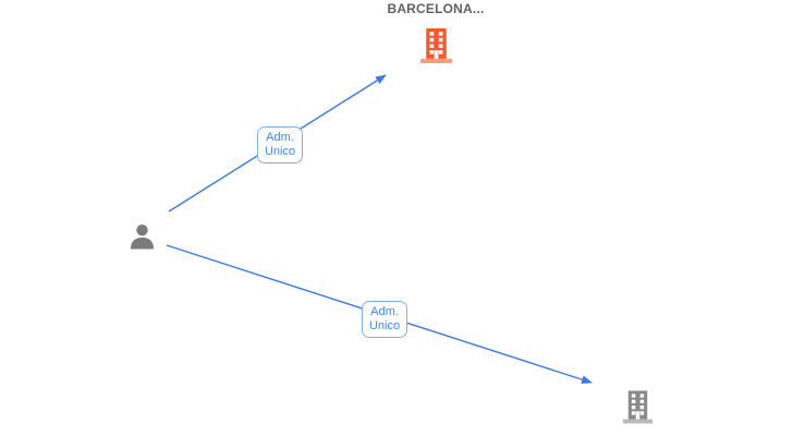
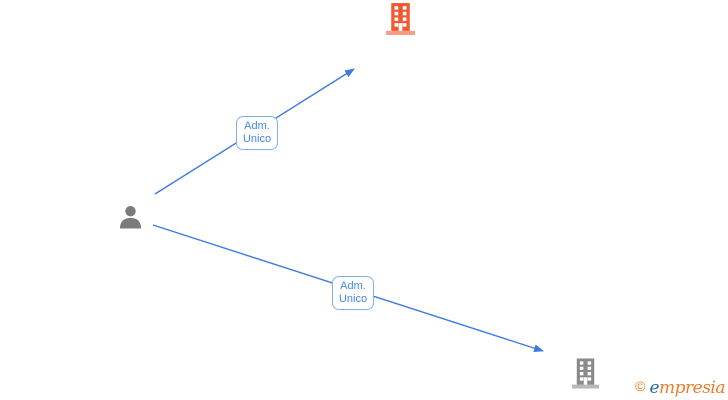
- BARCELONA...
  Adm.
  Unico
  Adm.
  Unico
+ © empresia
